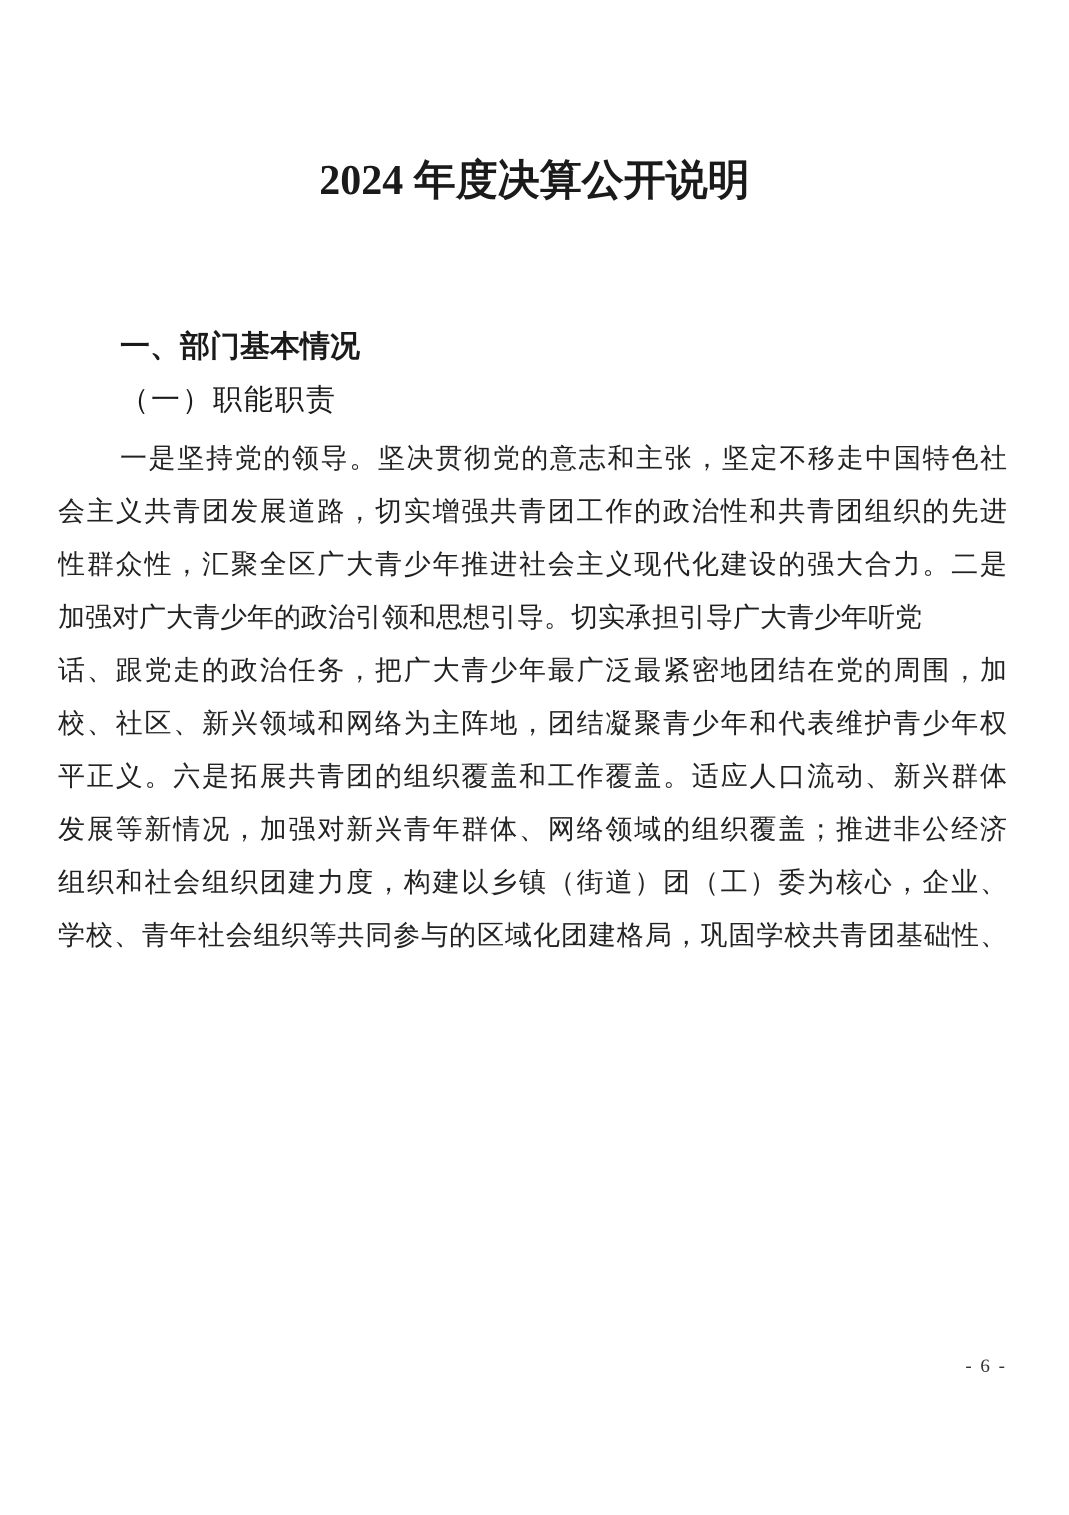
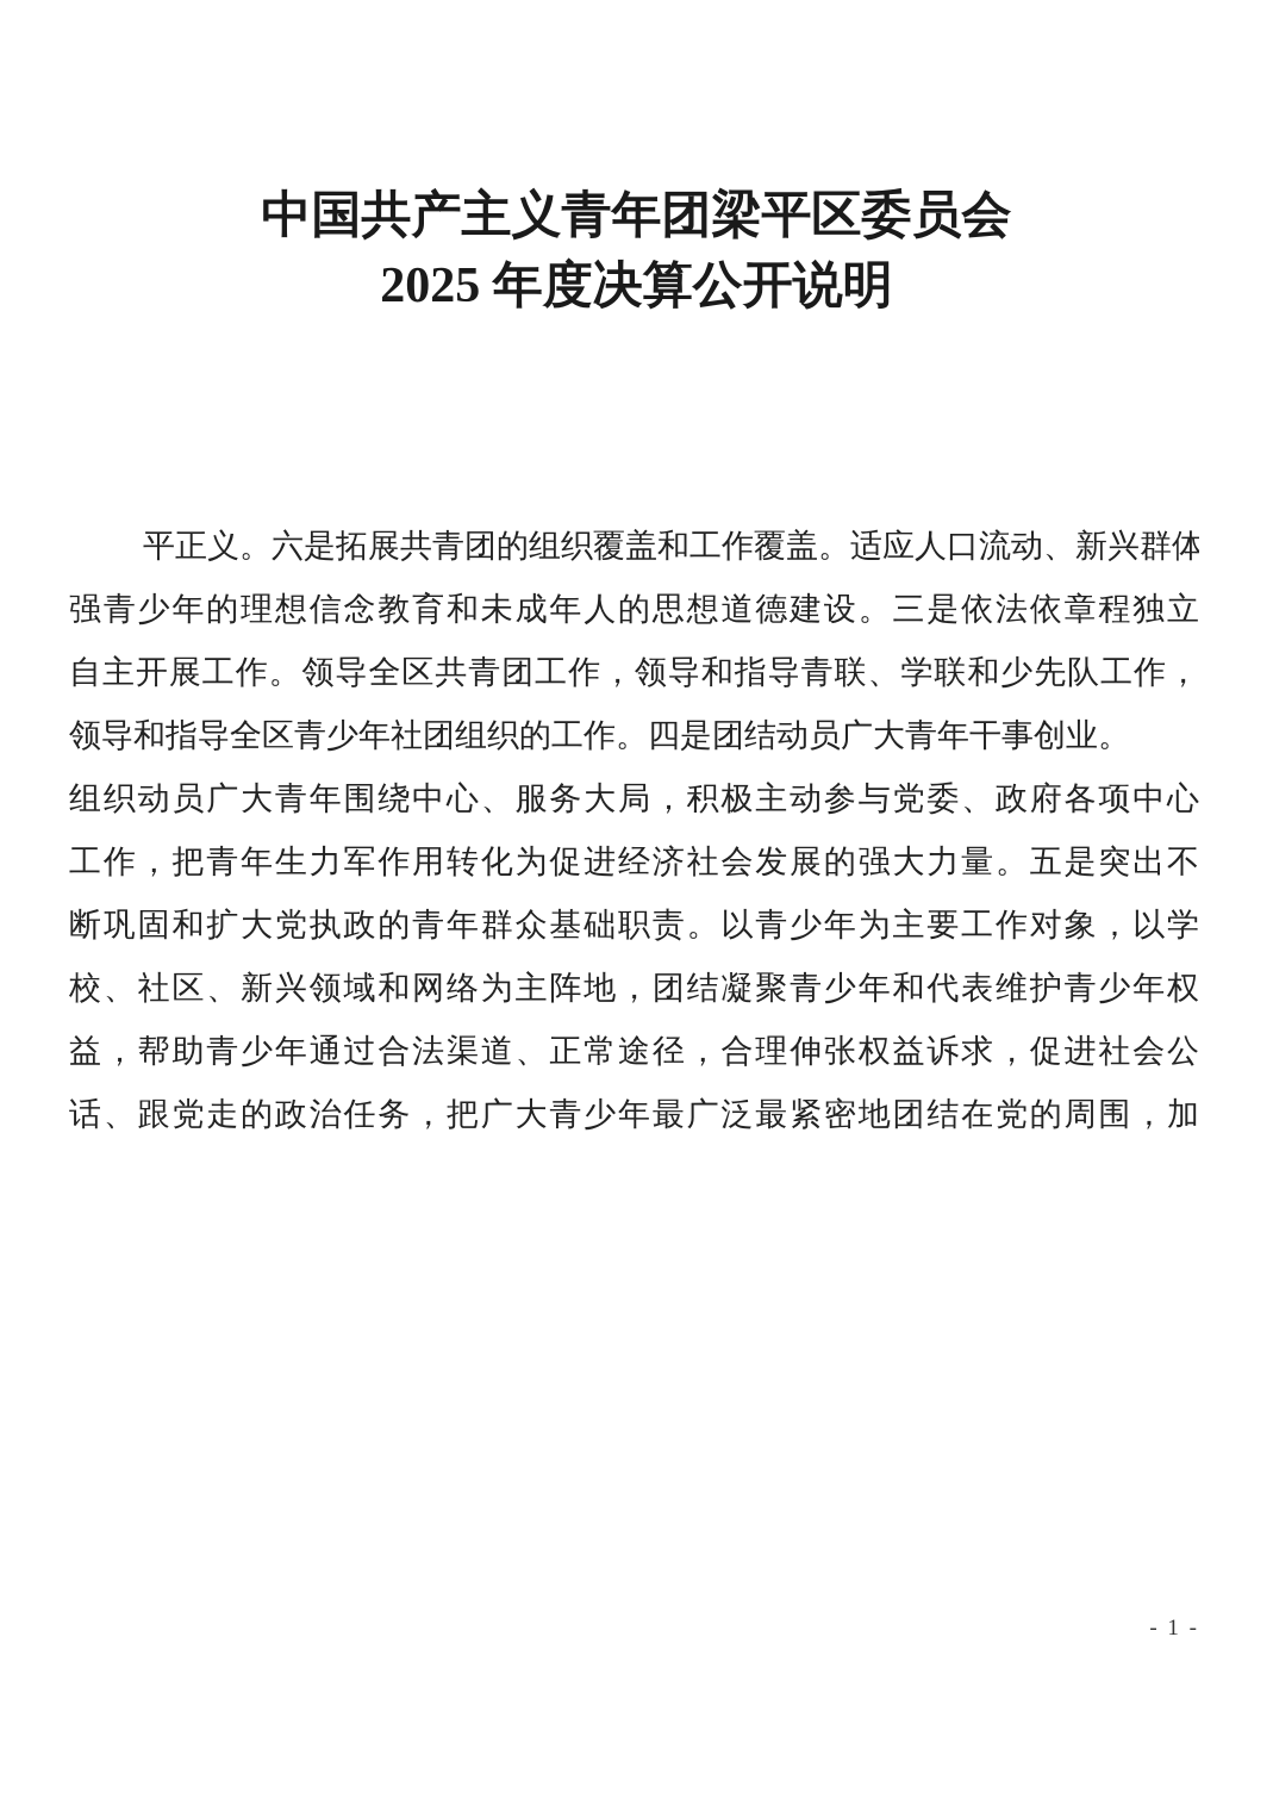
+ 中国共产主义青年团梁平区委员会
- 2024 年度决算公开说明
+ 2025 年度决算公开说明
- 一、部门基本情况
- （一）职能职责
- 一是坚持党的领导。坚决贯彻党的意志和主张，坚定不移走中国特色社
- 会主义共青团发展道路，切实增强共青团工作的政治性和共青团组织的先进
- 性群众性，汇聚全区广大青少年推进社会主义现代化建设的强大合力。二是
- 加强对广大青少年的政治引领和思想引导。切实承担引导广大青少年听党
- 话、跟党走的政治任务，把广大青少年最广泛最紧密地团结在党的周围，加
+ 平正义。六是拓展共青团的组织覆盖和工作覆盖。适应人口流动、新兴群体
+ 强青少年的理想信念教育和未成年人的思想道德建设。三是依法依章程独立
+ 自主开展工作。领导全区共青团工作，领导和指导青联、学联和少先队工作，
+ 领导和指导全区青少年社团组织的工作。四是团结动员广大青年干事创业。
+ 组织动员广大青年围绕中心、服务大局，积极主动参与党委、政府各项中心
+ 工作，把青年生力军作用转化为促进经济社会发展的强大力量。五是突出不
+ 断巩固和扩大党执政的青年群众基础职责。以青少年为主要工作对象，以学
  校、社区、新兴领域和网络为主阵地，团结凝聚青少年和代表维护青少年权
+ 益，帮助青少年通过合法渠道、正常途径，合理伸张权益诉求，促进社会公
- 平正义。六是拓展共青团的组织覆盖和工作覆盖。适应人口流动、新兴群体
+ 话、跟党走的政治任务，把广大青少年最广泛最紧密地团结在党的周围，加
- 发展等新情况，加强对新兴青年群体、网络领域的组织覆盖；推进非公经济
- 组织和社会组织团建力度，构建以乡镇（街道）团（工）委为核心，企业、
- 学校、青年社会组织等共同参与的区域化团建格局，巩固学校共青团基础性、
- - 6 -
+ - 1 -
